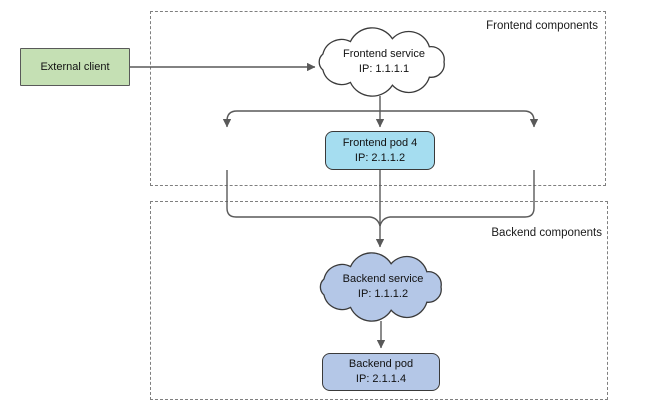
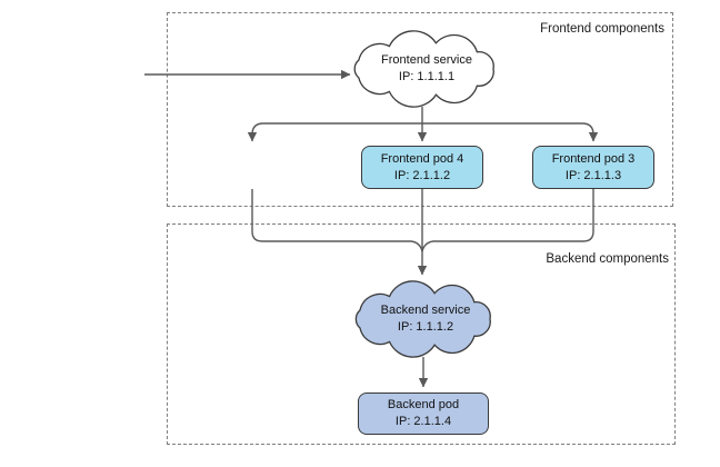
  Frontend components
  Backend components
- External client
  Frontend service
  IP: 1.1.1.1
  Frontend pod 4
  IP: 2.1.1.2
+ Frontend pod 3
+ IP: 2.1.1.3
  Backend service
  IP: 1.1.1.2
  Backend pod
  IP: 2.1.1.4
